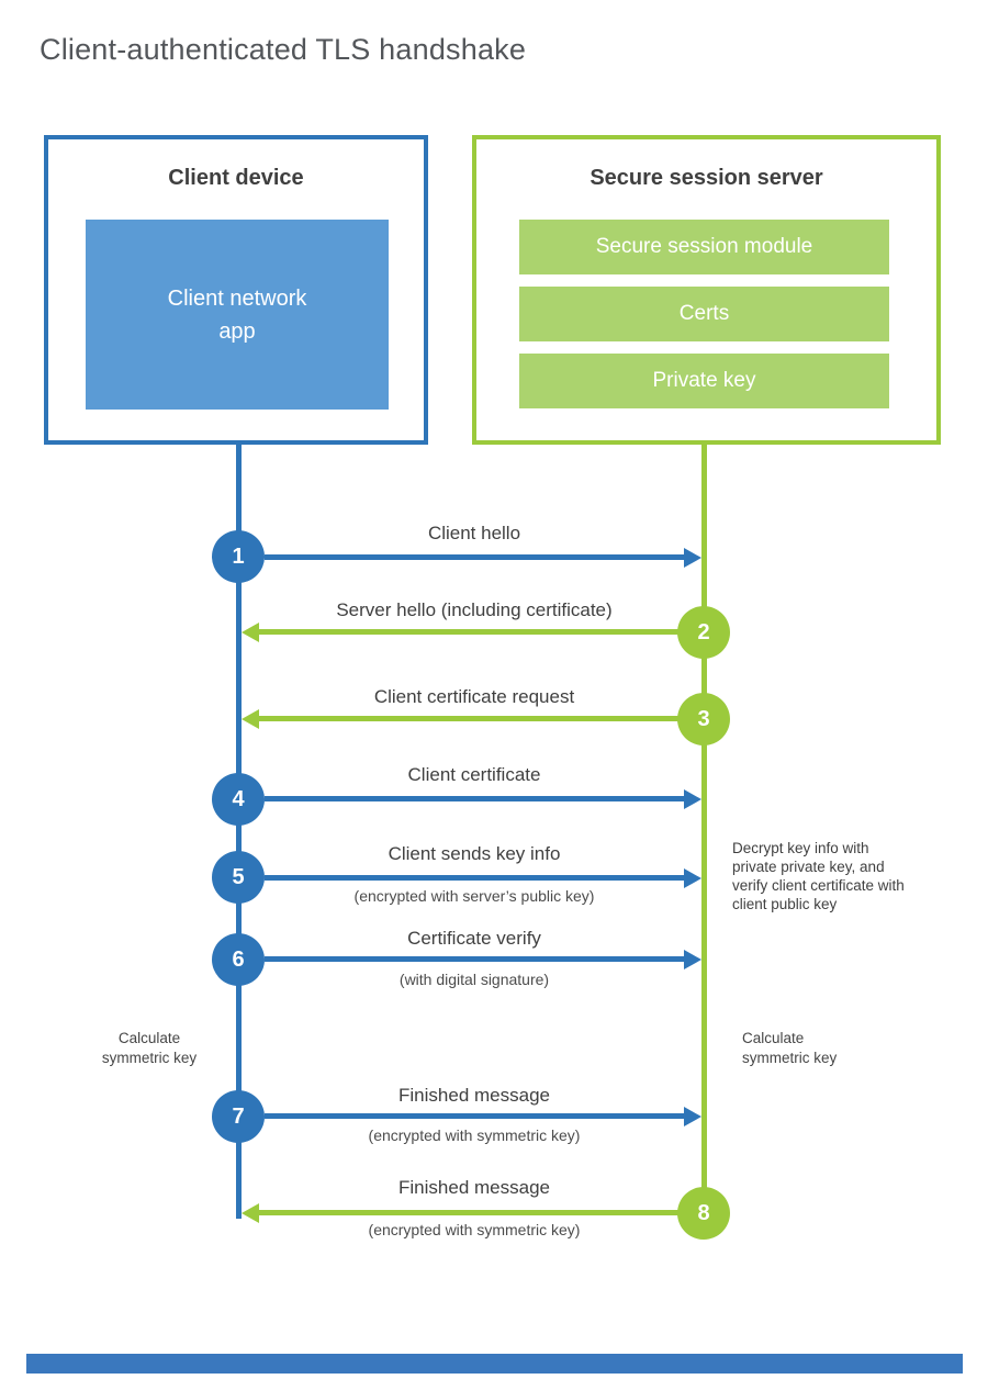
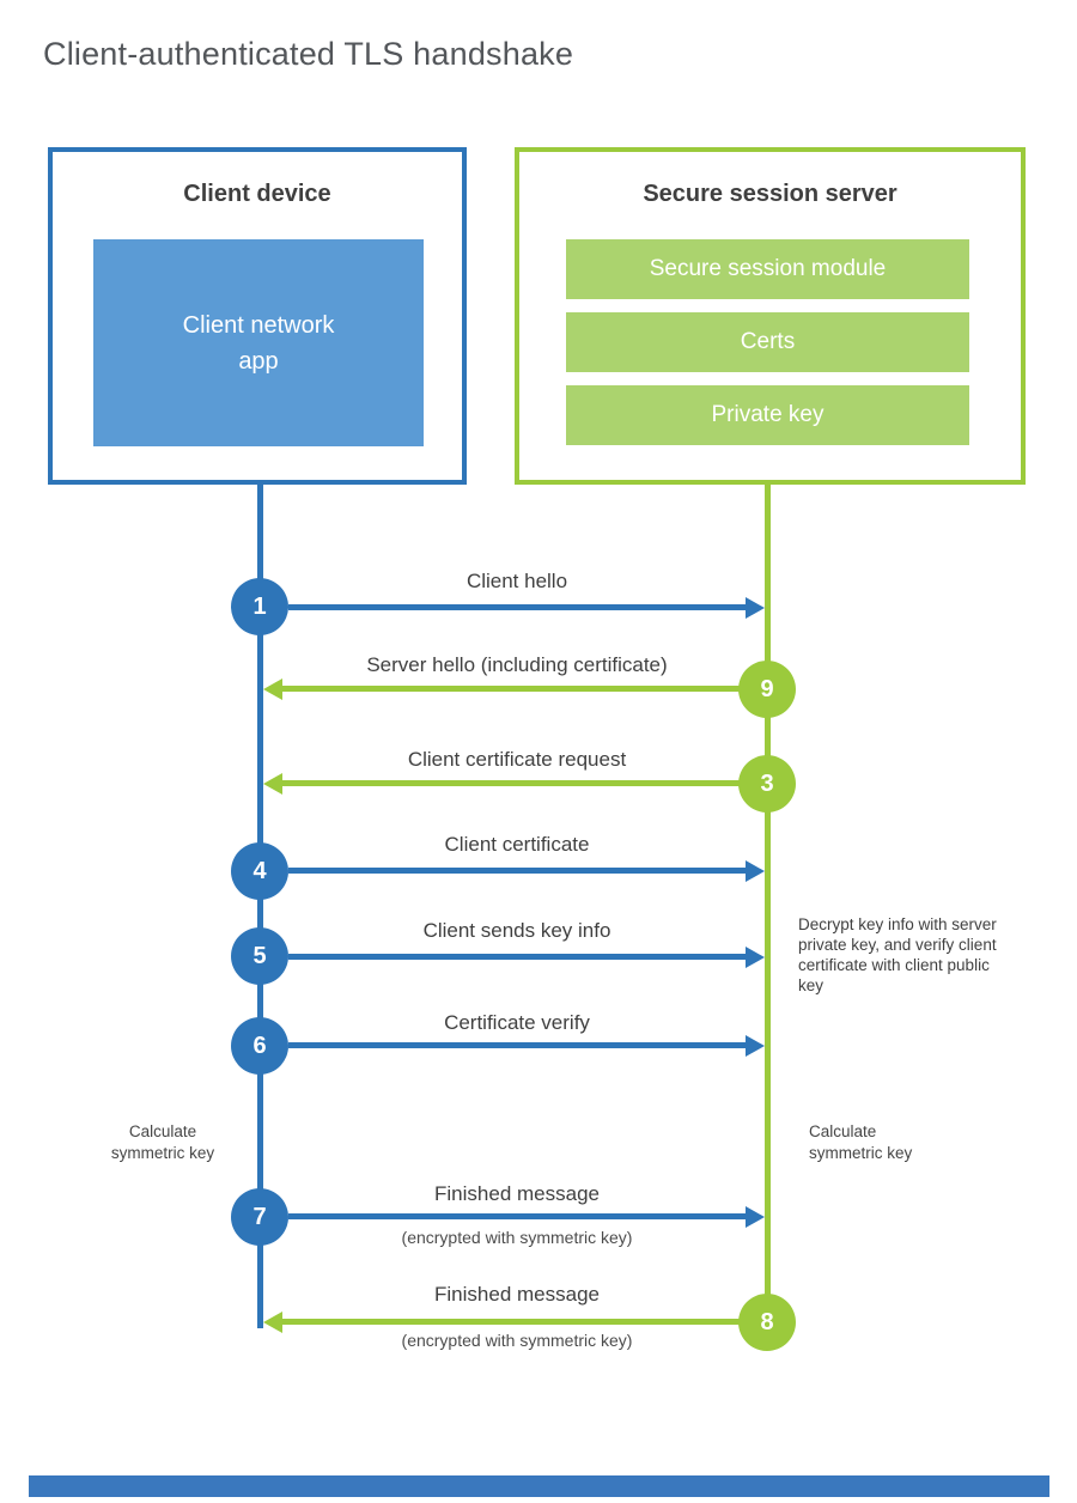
  Client-authenticated TLS handshake
  Client device
  Client network
  app
  Secure session server
  Secure session module
  Certs
  Private key
  Client hello
  1
  Server hello (including certificate)
- 2
+ 9
  Client certificate request
  3
  Client certificate
  4
  Client sends key info
  5
- (encrypted with server’s public key)
  Certificate verify
  6
- (with digital signature)
- Decrypt key info with private private key, and verify client certificate with client public key
+ Decrypt key info with server private key, and verify client certificate with client public key
  Calculate symmetric key
  Calculate symmetric key
  Finished message
  7
  (encrypted with symmetric key)
  Finished message
  8
  (encrypted with symmetric key)
